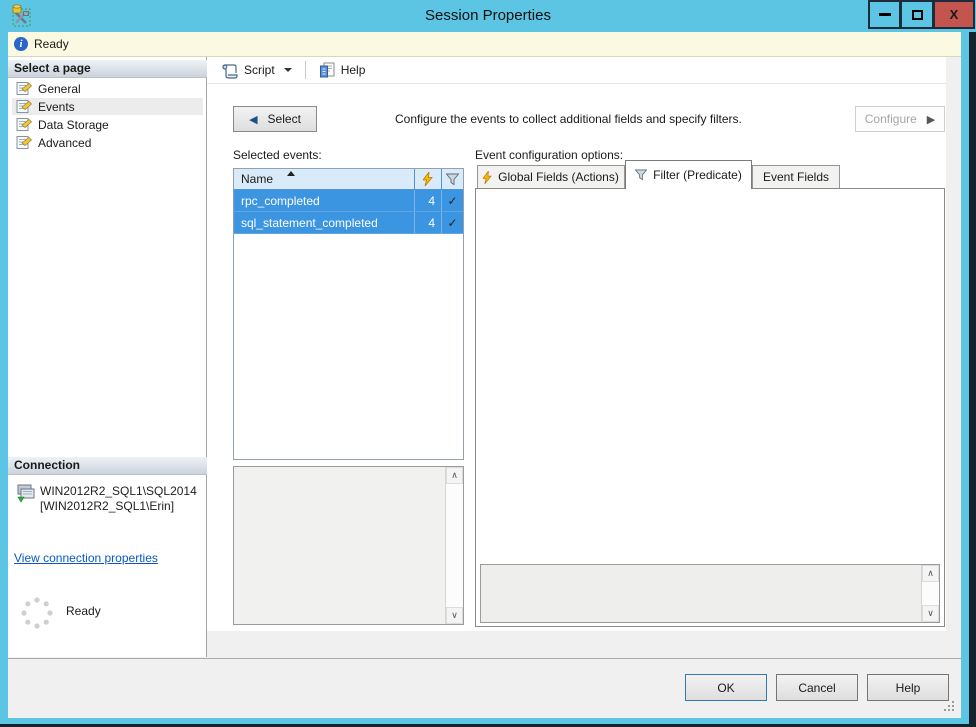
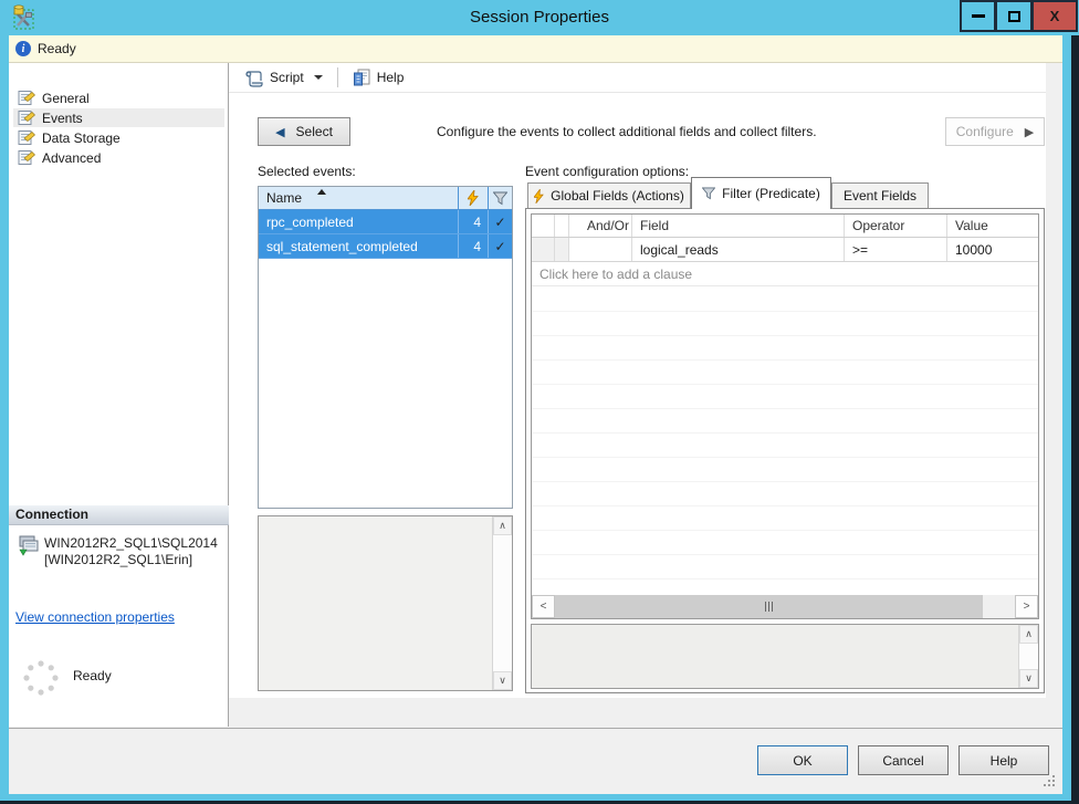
  Session Properties
  X
  i
  Ready
- Select a page
  General
  Events
  Data Storage
  Advanced
  Connection
  WIN2012R2_SQL1\SQL2014
  [WIN2012R2_SQL1\Erin]
  View connection properties
  Ready
  Script
  Help
  ◀
  Select
- Configure the events to collect additional fields and specify filters.
+ Configure the events to collect additional fields and collect filters.
  Configure
  ▶
  Selected events:
  Name
  rpc_completed
  4
  ✓
  sql_statement_completed
  4
  ✓
  ∧
  ∨
  Event configuration options:
  Global Fields (Actions)
  Filter (Predicate)
  Event Fields
+ And/Or
+ Field
+ Operator
+ Value
+ logical_reads
+ >=
+ 10000
+ Click here to add a clause
+ <
+ >
  ∧
  ∨
  OK
  Cancel
  Help
